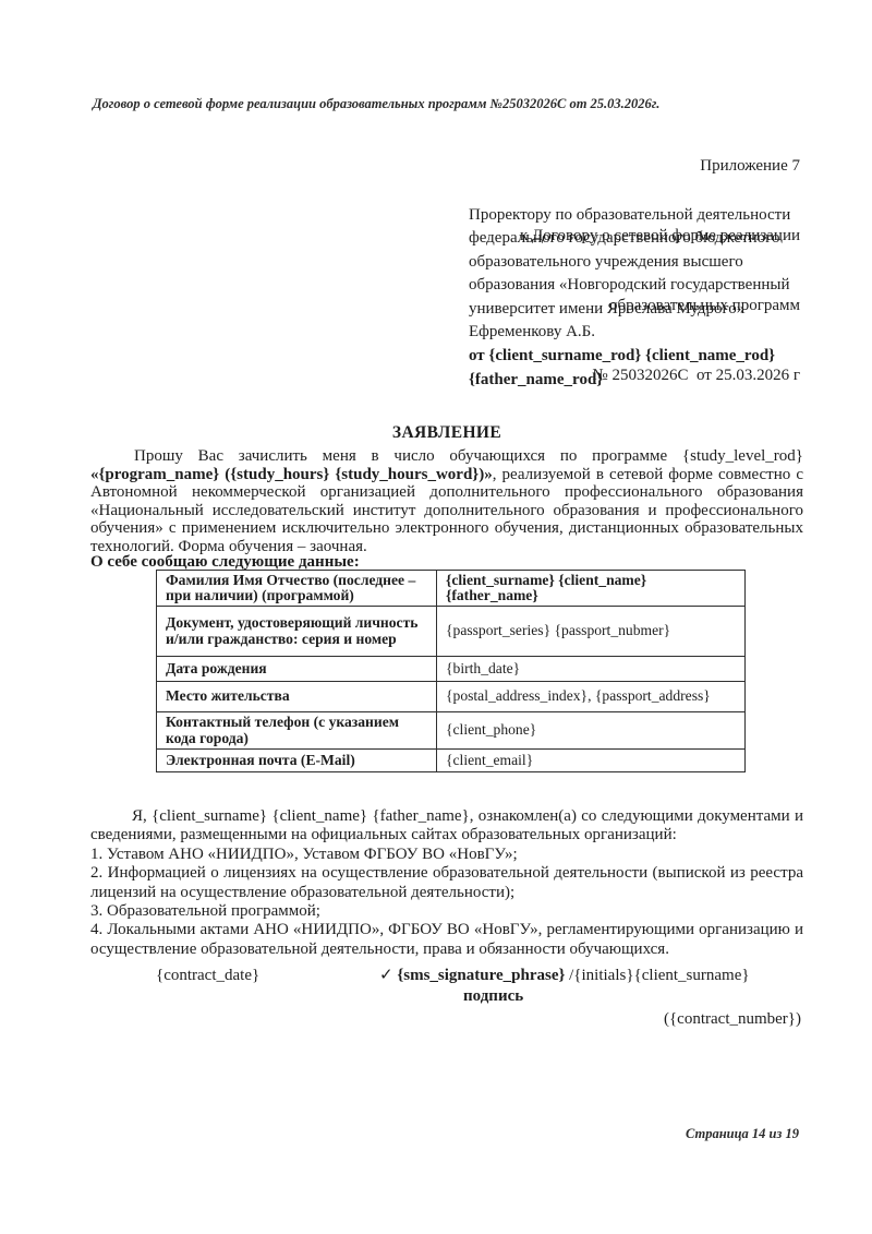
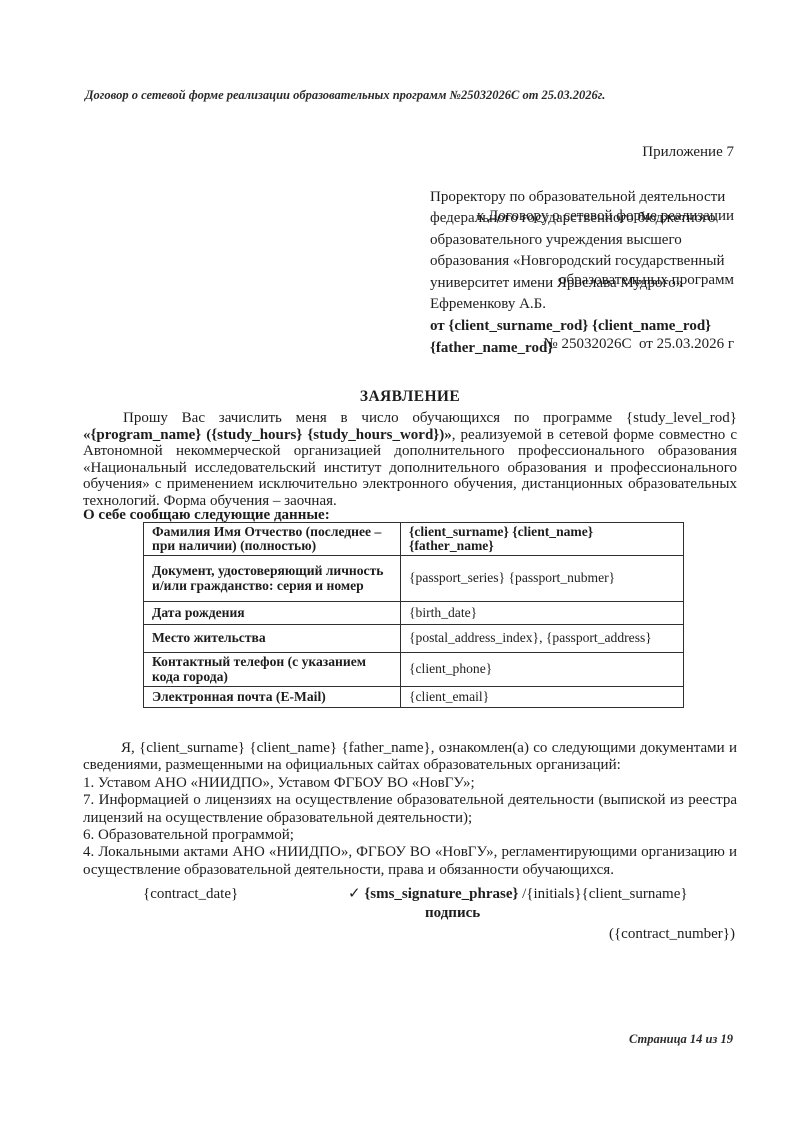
  Договор о сетевой форме реализации образовательных программ №25032026С от 25.03.2026г.
  Приложение 7
  к Договору о сетевой форме реализации
  образовательных программ
  № 25032026С от 25.03.2026 г
  Проректору по образовательной деятельности
  федерального государственного бюджетного
  образовательного учреждения высшего
  образования «Новгородский государственный
  университет имени Ярослава Мудрого»
  Ефременкову А.Б.
  от {client_surname_rod} {client_name_rod}
  {father_name_rod}
  ЗАЯВЛЕНИЕ
  Прошу Вас зачислить меня в число обучающихся по программе {study_level_rod} «{program_name} ({study_hours} {study_hours_word})», реализуемой в сетевой форме совместно с Автономной некоммерческой организацией дополнительного профессионального образования «Национальный исследовательский институт дополнительного образования и профессионального обучения» с применением исключительно электронного обучения, дистанционных образовательных технологий. Форма обучения – заочная.
  О себе сообщаю следующие данные:
- Фамилия Имя Отчество (последнее – при наличии) (программой)	{client_surname} {client_name} {father_name}
+ Фамилия Имя Отчество (последнее – при наличии) (полностью)	{client_surname} {client_name} {father_name}
  Документ, удостоверяющий личность и/или гражданство: серия и номер	{passport_series} {passport_nubmer}
  Дата рождения	{birth_date}
  Место жительства	{postal_address_index}, {passport_address}
  Контактный телефон (с указанием кода города)	{client_phone}
  Электронная почта (E-Mail)	{client_email}
  Я, {client_surname} {client_name} {father_name}, ознакомлен(а) со следующими документами и сведениями, размещенными на официальных сайтах образовательных организаций:
  1. Уставом АНО «НИИДПО», Уставом ФГБОУ ВО «НовГУ»;
- 2. Информацией о лицензиях на осуществление образовательной деятельности (выпиской из реестра лицензий на осуществление образовательной деятельности);
+ 7. Информацией о лицензиях на осуществление образовательной деятельности (выпиской из реестра лицензий на осуществление образовательной деятельности);
- 3. Образовательной программой;
+ 6. Образовательной программой;
  4. Локальными актами АНО «НИИДПО», ФГБОУ ВО «НовГУ», регламентирующими организацию и осуществление образовательной деятельности, права и обязанности обучающихся.
  {contract_date}
  ✓ {sms_signature_phrase} /{initials}{client_surname}
  подпись
  ({contract_number})
  Страница 14 из 19
